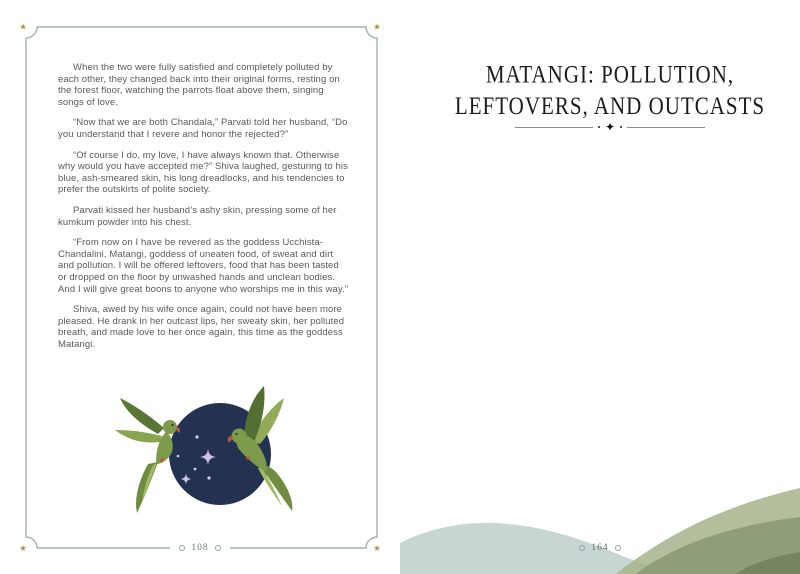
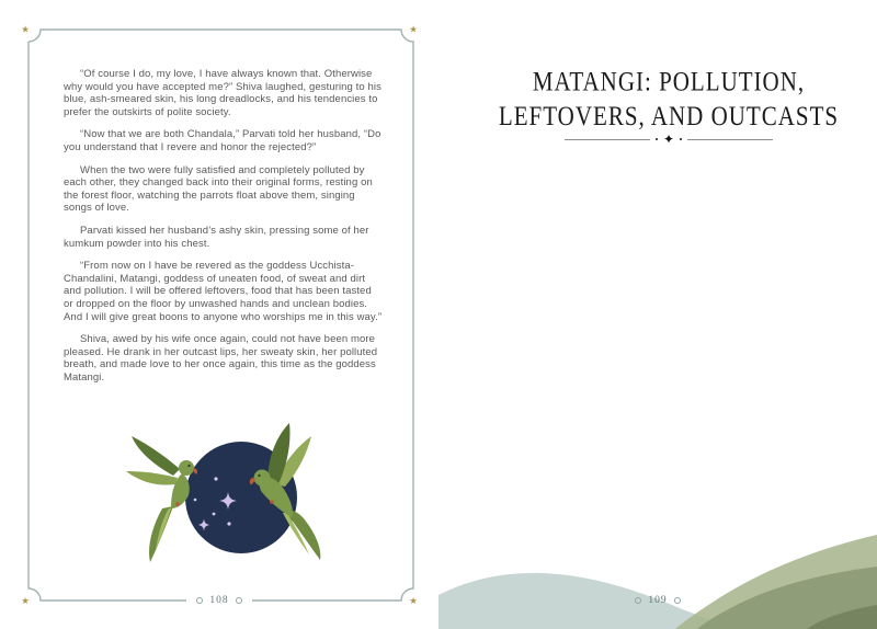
  ★
  ★
  ★
  ★
- When the two were fully satisfied and completely polluted by each other, they changed back into their original forms, resting on the forest floor, watching the parrots float above them, singing songs of love.
+ “Of course I do, my love, I have always known that. Otherwise why would you have accepted me?” Shiva laughed, gesturing to his blue, ash-smeared skin, his long dreadlocks, and his tendencies to prefer the outskirts of polite society.
  “Now that we are both Chandala,” Parvati told her husband, “Do you understand that I revere and honor the rejected?”
- “Of course I do, my love, I have always known that. Otherwise why would you have accepted me?” Shiva laughed, gesturing to his blue, ash-smeared skin, his long dreadlocks, and his tendencies to prefer the outskirts of polite society.
+ When the two were fully satisfied and completely polluted by each other, they changed back into their original forms, resting on the forest floor, watching the parrots float above them, singing songs of love.
  Parvati kissed her husband’s ashy skin, pressing some of her kumkum powder into his chest.
  “From now on I have be revered as the goddess Ucchista-Chandalini, Matangi, goddess of uneaten food, of sweat and dirt and pollution. I will be offered leftovers, food that has been tasted or dropped on the floor by unwashed hands and unclean bodies. And I will give great boons to anyone who worships me in this way.”
  Shiva, awed by his wife once again, could not have been more pleased. He drank in her outcast lips, her sweaty skin, her polluted breath, and made love to her once again, this time as the goddess Matangi.
  108
  MATANGI: POLLUTION,
  LEFTOVERS, AND OUTCASTS
  ✦
- 164
+ 109
